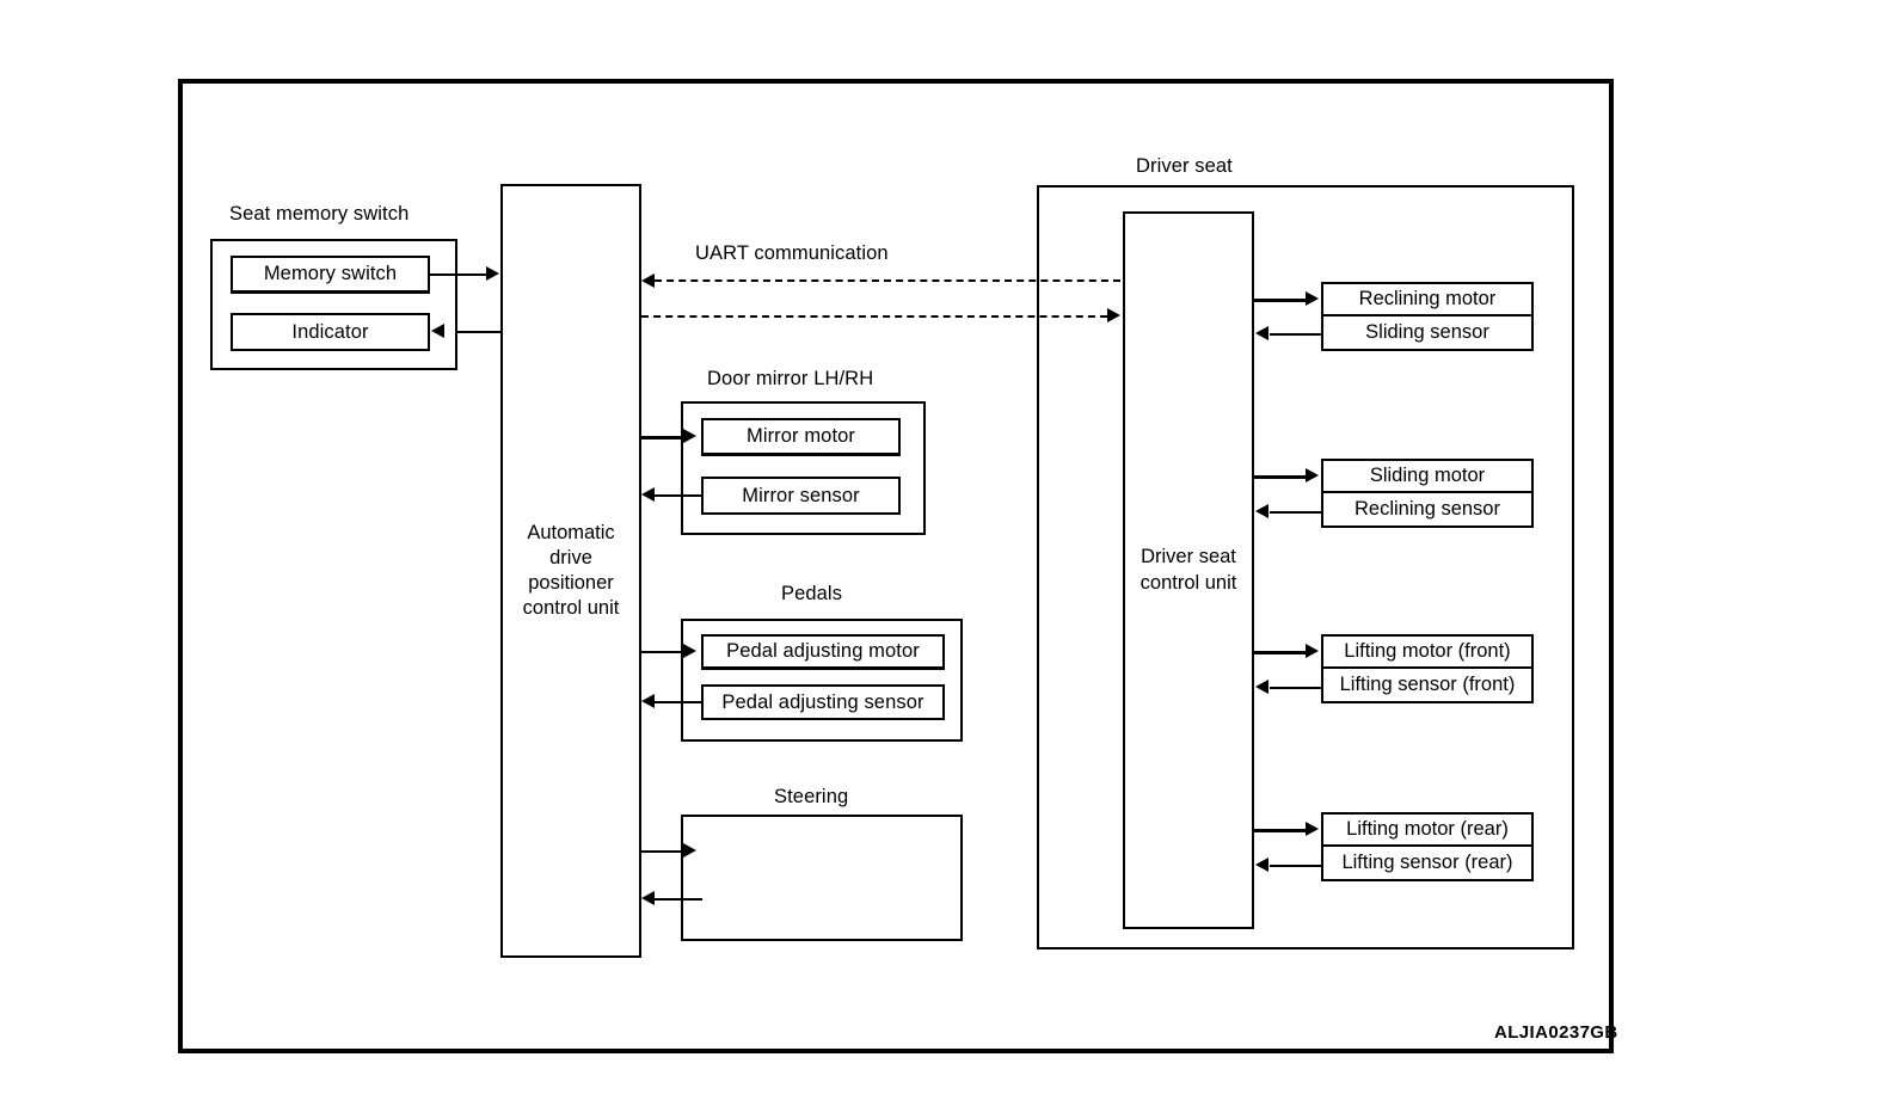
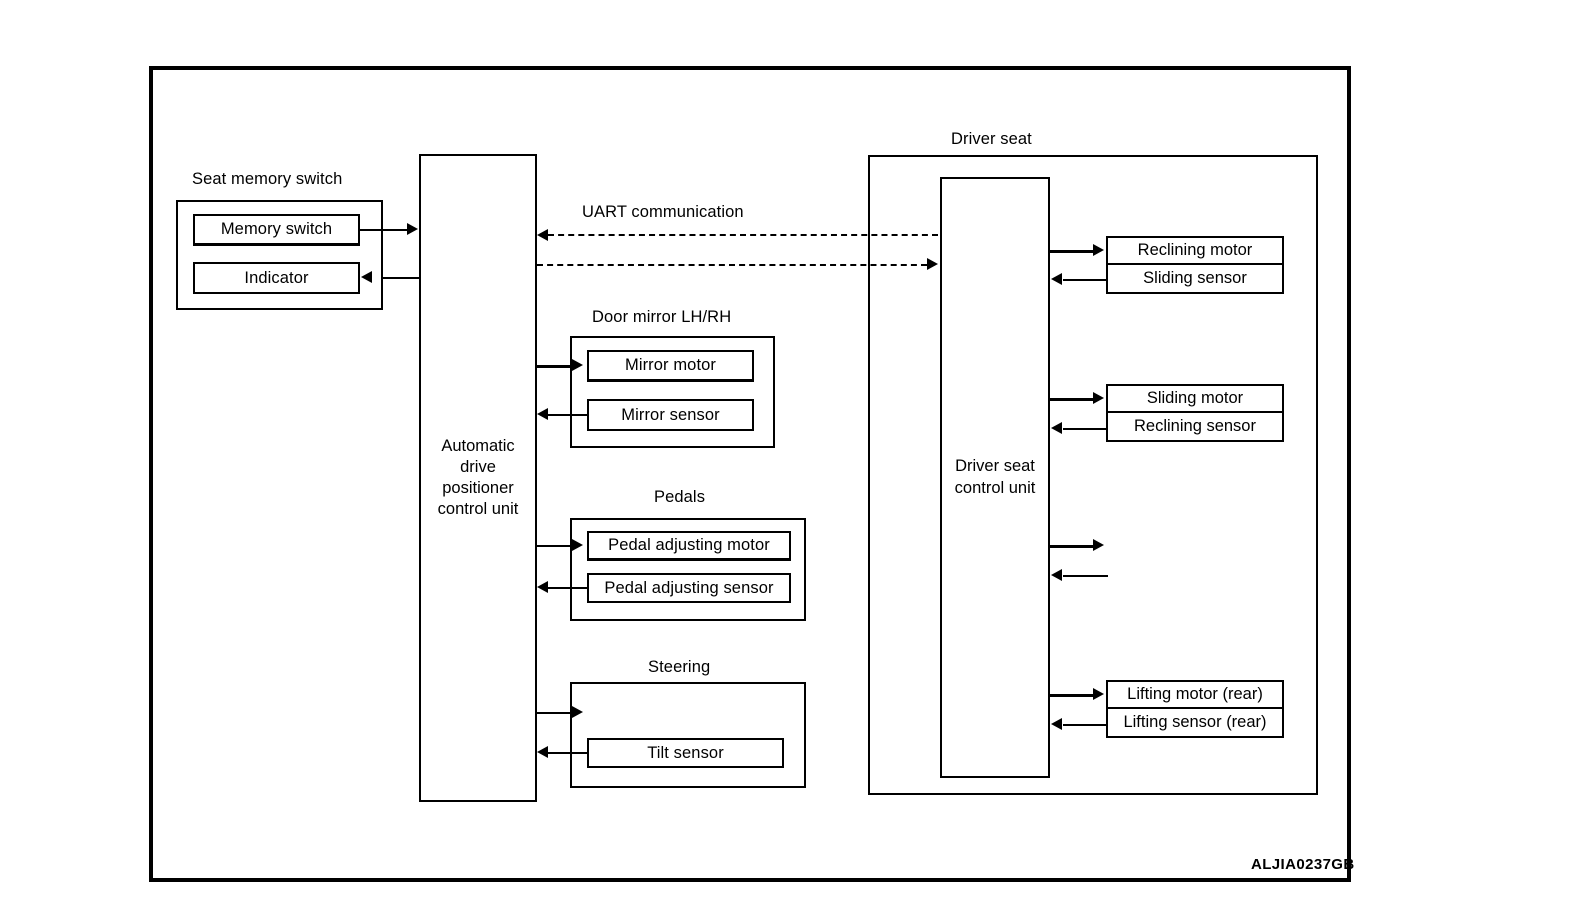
  Seat memory switch
  Memory switch
  Indicator
  Automatic
  drive
  positioner
  control unit
  UART communication
  Door mirror LH/RH
  Mirror motor
  Mirror sensor
  Pedals
  Pedal adjusting motor
  Pedal adjusting sensor
  Steering
+ Tilt sensor
  Driver seat
  Driver seat
  control unit
  Reclining motor
  Sliding sensor
  Sliding motor
  Reclining sensor
- Lifting motor (front)
- Lifting sensor (front)
  Lifting motor (rear)
  Lifting sensor (rear)
  ALJIA0237GB
